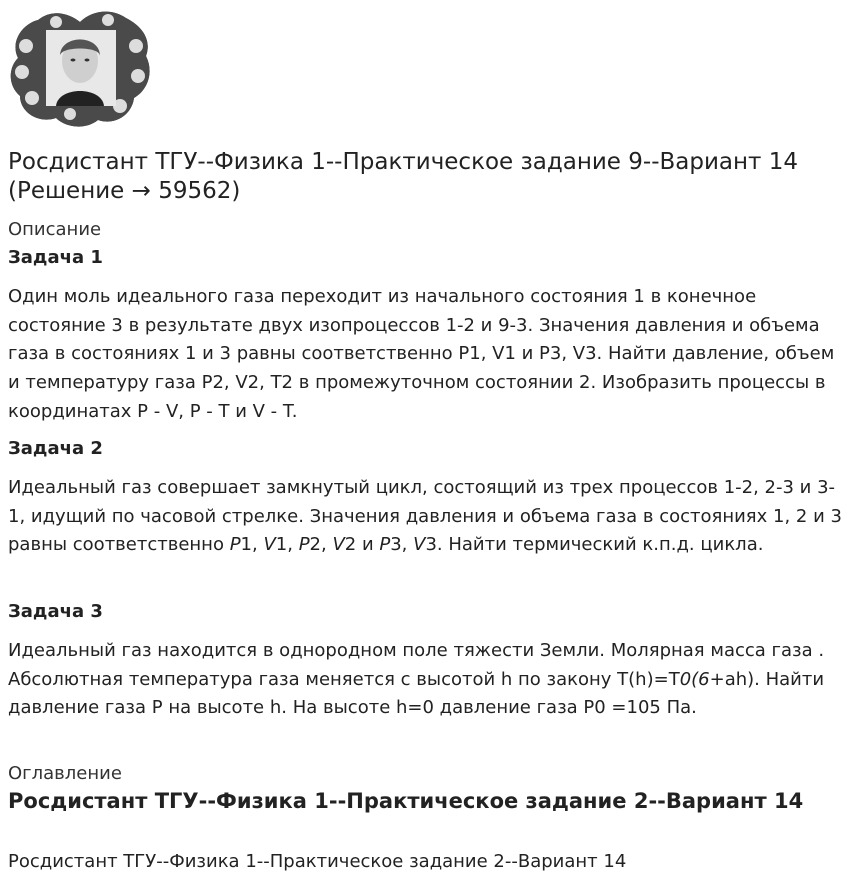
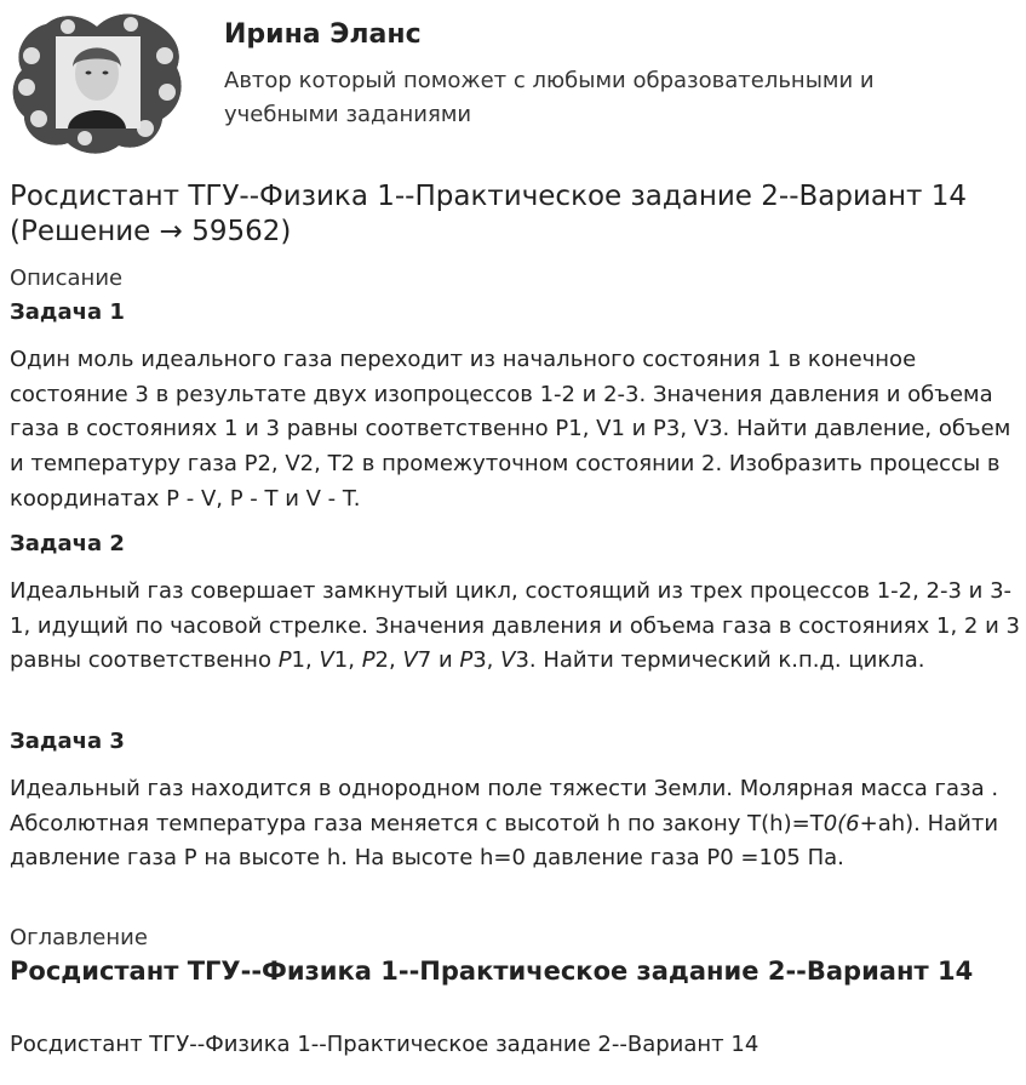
+ Ирина Эланс
+ Автор который поможет с любыми образовательными и учебными заданиями
- Росдистант ТГУ--Физика 1--Практическое задание 9--Вариант 14 (Решение → 59562)
+ Росдистант ТГУ--Физика 1--Практическое задание 2--Вариант 14 (Решение → 59562)
  Описание
  Задача 1
- Один моль идеального газа переходит из начального состояния 1 в конечное состояние 3 в результате двух изопроцессов 1-2 и 9-3. Значения давления и объема газа в состояниях 1 и 3 равны соответственно P1, V1 и P3, V3. Найти давление, объем и температуру газа P2, V2, T2 в промежуточном состоянии 2. Изобразить процессы в координатах P - V, P - T и V - T.
+ Один моль идеального газа переходит из начального состояния 1 в конечное состояние 3 в результате двух изопроцессов 1-2 и 2-3. Значения давления и объема газа в состояниях 1 и 3 равны соответственно P1, V1 и P3, V3. Найти давление, объем и температуру газа P2, V2, T2 в промежуточном состоянии 2. Изобразить процессы в координатах P - V, P - T и V - T.
  Задача 2
- Идеальный газ совершает замкнутый цикл, состоящий из трех процессов 1-2, 2-3 и 3-1, идущий по часовой стрелке. Значения давления и объема газа в состояниях 1, 2 и 3 равны соответственно P1, V1, P2, V2 и P3, V3. Найти термический к.п.д. цикла.
+ Идеальный газ совершает замкнутый цикл, состоящий из трех процессов 1-2, 2-3 и 3-1, идущий по часовой стрелке. Значения давления и объема газа в состояниях 1, 2 и 3 равны соответственно P1, V1, P2, V7 и P3, V3. Найти термический к.п.д. цикла.
  Задача 3
  Идеальный газ находится в однородном поле тяжести Земли. Молярная масса газа . Абсолютная температура газа меняется с высотой h по закону T(h)=T0(6+ah). Найти давление газа P на высоте h. На высоте h=0 давление газа P0 =105 Па.
  Оглавление
  Росдистант ТГУ--Физика 1--Практическое задание 2--Вариант 14
  Росдистант ТГУ--Физика 1--Практическое задание 2--Вариант 14
